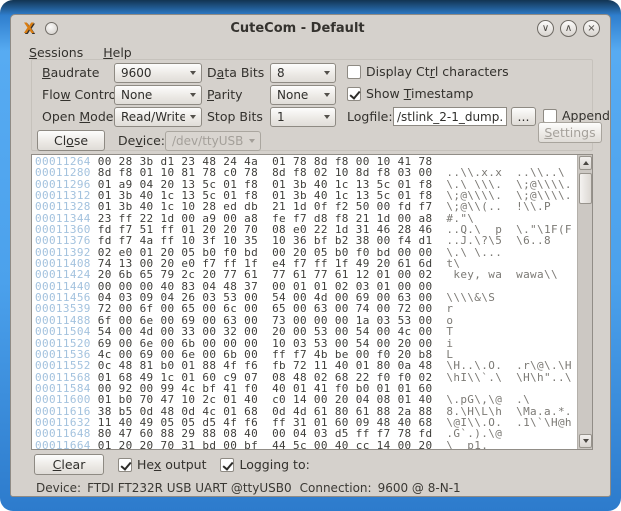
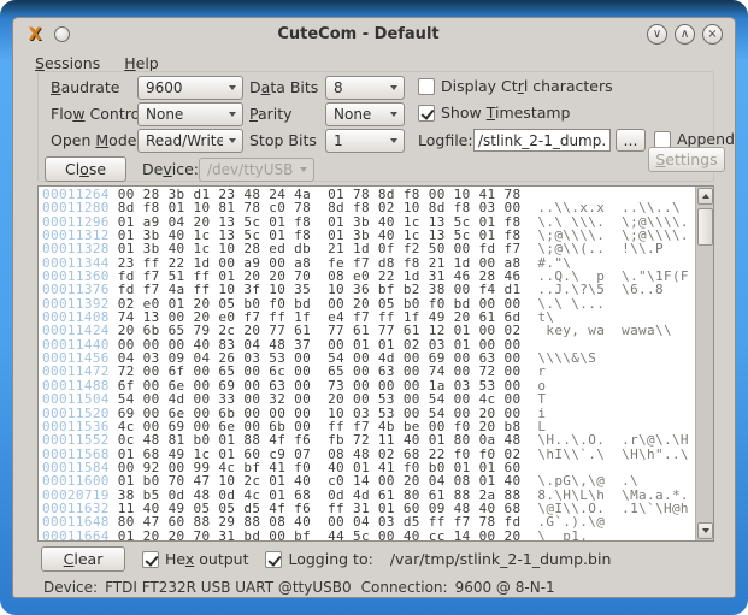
  X
  CuteCom - Default
  ∨
  ∧
  ×
  Sessions
  Help
  Baudrate
  9600
  Data Bits
  8
  Display Ctrl characters
  Flow Contro
  None
  Parity
  None
  Show Timestamp
  Open Mode
  Read/Write
  Stop Bits
  1
  Logfile:
  /stlink_2-1_dump.
  ...
  Append
  Cl
  o
  se
  Device:
  /dev/ttyUSB
  S
  ettings
  00011264 00 28 3b d1 23 48 24 4a 01 78 8d f8 00 10 41 78
  00011280 8d f8 01 10 81 78 c0 78 8d f8 02 10 8d f8 03 00 ..\\.x.x ..\\..\
  00011296 01 a9 04 20 13 5c 01 f8 01 3b 40 1c 13 5c 01 f8 \.\ \\\. \;@\\\\.
  00011312 01 3b 40 1c 13 5c 01 f8 01 3b 40 1c 13 5c 01 f8 \;@\\\\. \;@\\\\.
  00011328 01 3b 40 1c 10 28 ed db 21 1d 0f f2 50 00 fd f7 \;@\\(.. !\\.P
  00011344 23 ff 22 1d 00 a9 00 a8 fe f7 d8 f8 21 1d 00 a8 #."\
  00011360 fd f7 51 ff 01 20 20 70 08 e0 22 1d 31 46 28 46 ..Q.\ p \."\1F(F
  00011376 fd f7 4a ff 10 3f 10 35 10 36 bf b2 38 00 f4 d1 ..J.\?\5 \6..8
  00011392 02 e0 01 20 05 b0 f0 bd 00 20 05 b0 f0 bd 00 00 \.\ \...
  00011408 74 13 00 20 e0 f7 ff 1f e4 f7 ff 1f 49 20 61 6d t\
  00011424 20 6b 65 79 2c 20 77 61 77 61 77 61 12 01 00 02 key, wa wawa\\
  00011440 00 00 00 40 83 04 48 37 00 01 01 02 03 01 00 00
  00011456 04 03 09 04 26 03 53 00 54 00 4d 00 69 00 63 00 \\\\&\S
- 00013539 72 00 6f 00 65 00 6c 00 65 00 63 00 74 00 72 00 r
+ 00011472 72 00 6f 00 65 00 6c 00 65 00 63 00 74 00 72 00 r
  00011488 6f 00 6e 00 69 00 63 00 73 00 00 00 1a 03 53 00 o
  00011504 54 00 4d 00 33 00 32 00 20 00 53 00 54 00 4c 00 T
  00011520 69 00 6e 00 6b 00 00 00 10 03 53 00 54 00 20 00 i
  00011536 4c 00 69 00 6e 00 6b 00 ff f7 4b be 00 f0 20 b8 L
  00011552 0c 48 81 b0 01 88 4f f6 fb 72 11 40 01 80 0a 48 \H..\.O. .r\@\.\H
  00011568 01 68 49 1c 01 60 c9 07 08 48 02 68 22 f0 f0 02 \hI\\`.\ \H\h"..\
  00011584 00 92 00 99 4c bf 41 f0 40 01 41 f0 b0 01 01 60
  00011600 01 b0 70 47 10 2c 01 40 c0 14 00 20 04 08 01 40 \.pG\,\@ .\
- 00011616 38 b5 0d 48 0d 4c 01 68 0d 4d 61 80 61 88 2a 88 8.\H\L\h \Ma.a.*.
+ 00020719 38 b5 0d 48 0d 4c 01 68 0d 4d 61 80 61 88 2a 88 8.\H\L\h \Ma.a.*.
  00011632 11 40 49 05 05 d5 4f f6 ff 31 01 60 09 48 40 68 \@I\\.O. .1\`\H@h
  00011648 80 47 60 88 29 88 08 40 00 04 03 d5 ff f7 78 fd .G`.).\@
  00011664 01 20 20 70 31 bd 00 bf 44 5c 00 40 cc 14 00 20 \ p1.
  C
  lear
  Hex output
  Logging to:
+ /var/tmp/stlink_2-1_dump.bin
  Device:
  FTDI FT232R USB UART @ttyUSB0
  Connection:
  9600 @ 8-N-1
